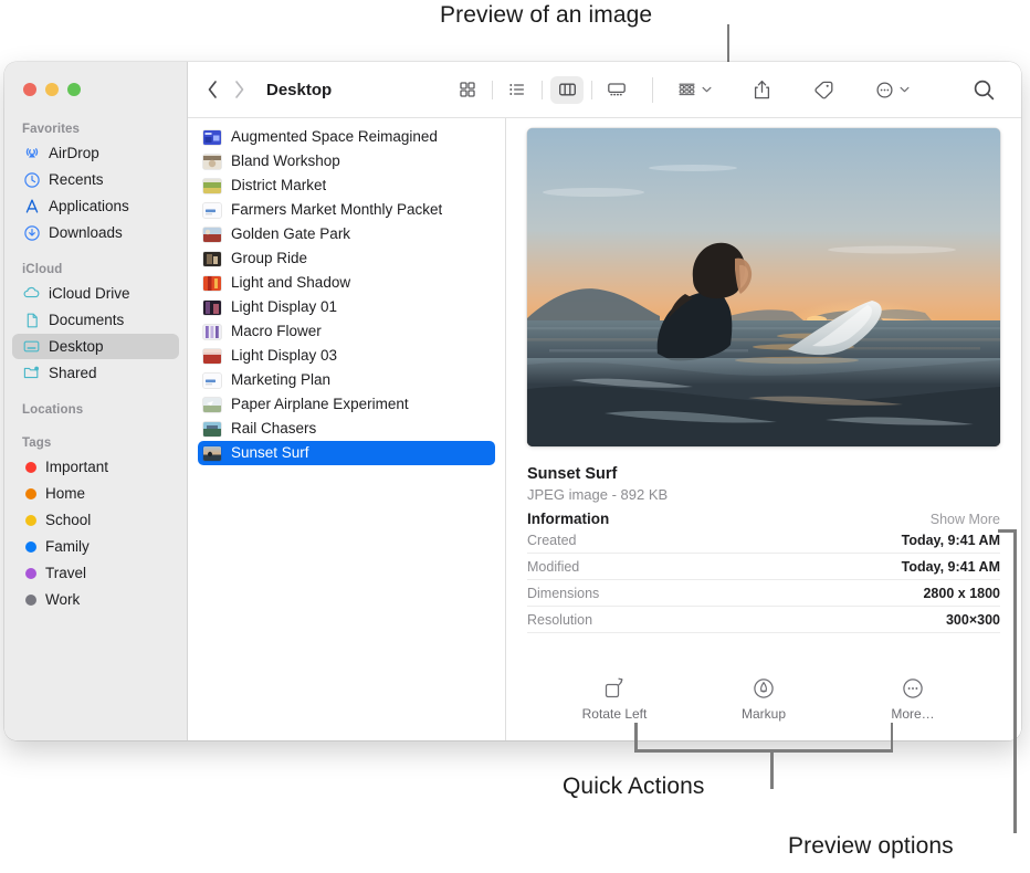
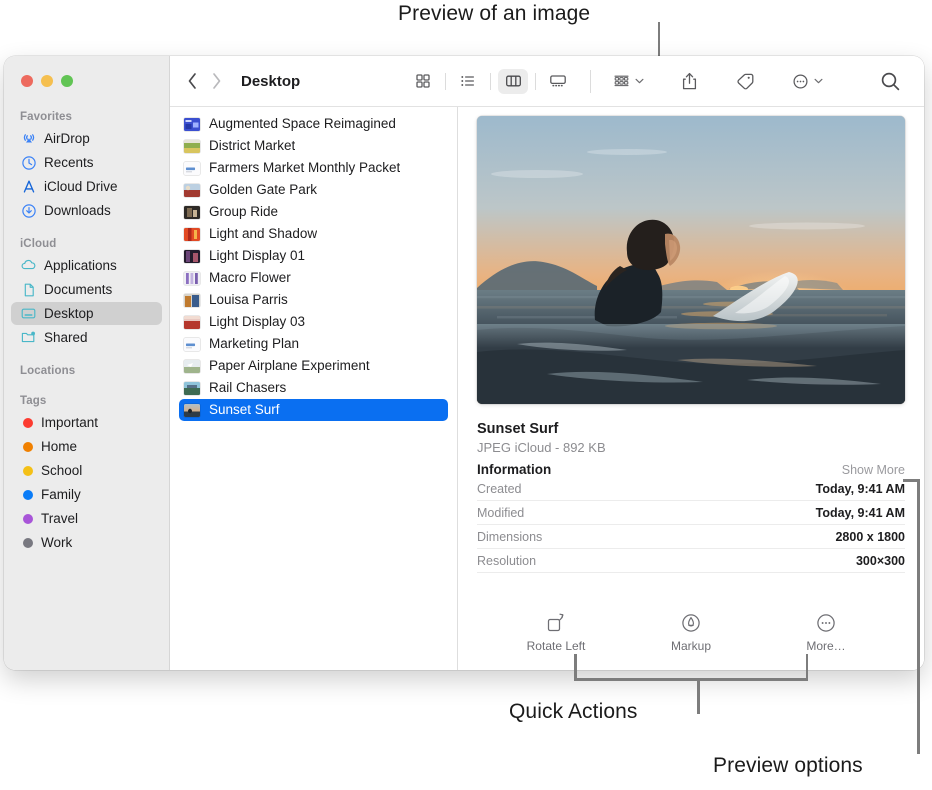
  Preview of an image
  Favorites
  AirDrop
  Recents
- Applications
+ iCloud Drive
  Downloads
  iCloud
- iCloud Drive
+ Applications
  Documents
  Desktop
  Shared
  Locations
  Tags
  Important
  Home
  School
  Family
  Travel
  Work
  Desktop
  Augmented Space Reimagined
- Bland Workshop
  District Market
  Farmers Market Monthly Packet
  Golden Gate Park
  Group Ride
  Light and Shadow
  Light Display 01
  Macro Flower
+ Louisa Parris
  Light Display 03
  Marketing Plan
  Paper Airplane Experiment
  Rail Chasers
  Sunset Surf
  Sunset Surf
- JPEG image - 892 KB
+ JPEG iCloud - 892 KB
  Information
  Show More
  Created
  Today, 9:41 AM
  Modified
  Today, 9:41 AM
  Dimensions
  2800 x 1800
  Resolution
  300×300
  Rotate Left
  Markup
  More…
  Quick Actions
  Preview options
